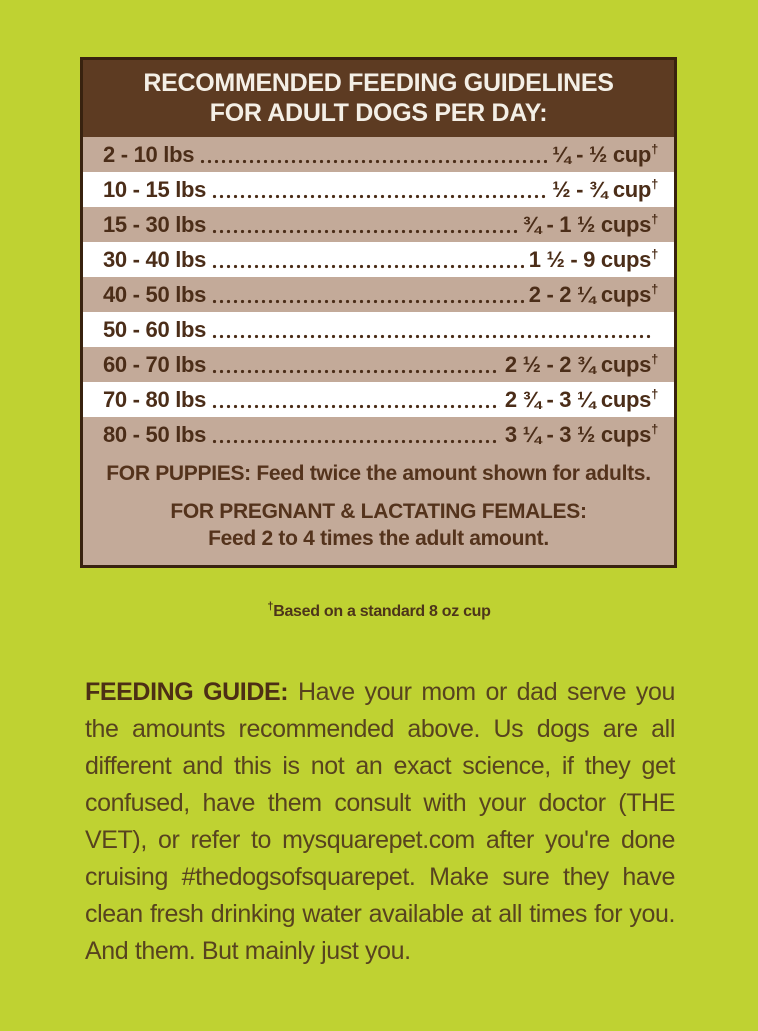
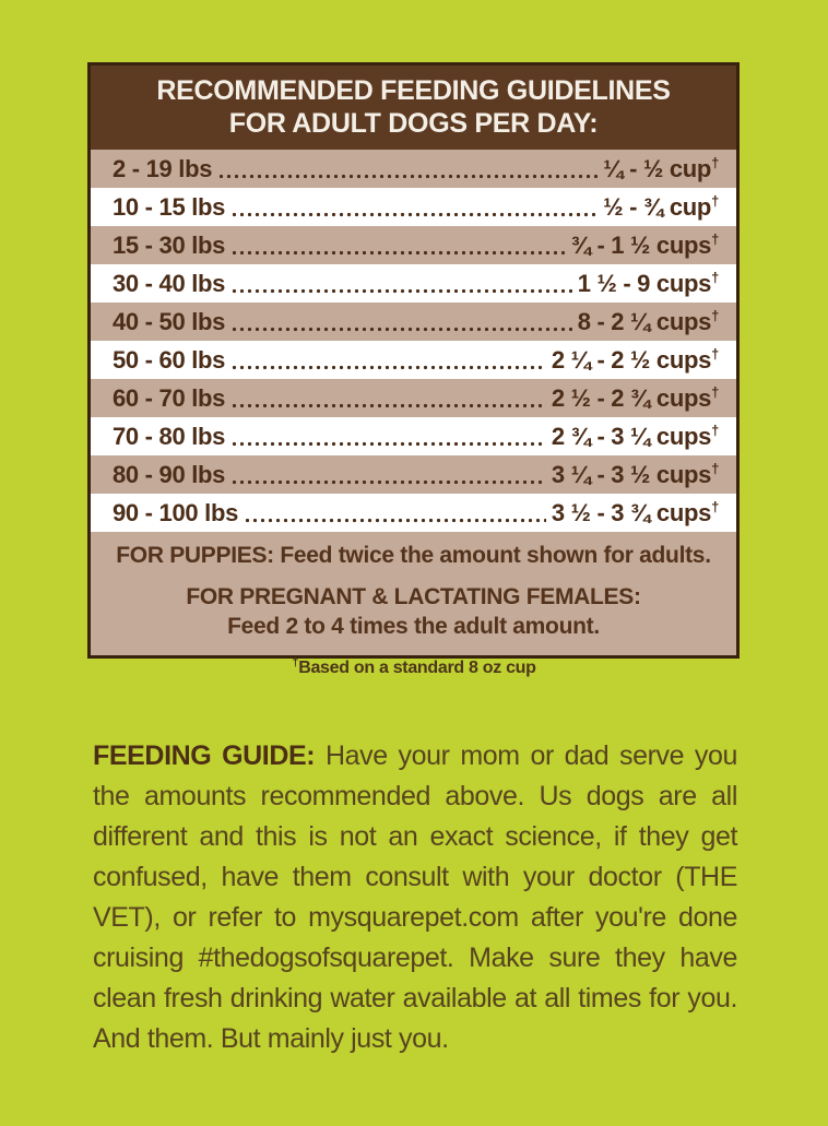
  RECOMMENDED FEEDING GUIDELINES
  FOR ADULT DOGS PER DAY:
- 2 - 10 lbs
+ 2 - 19 lbs
  ¼ - ½ cup†
  10 - 15 lbs
  ½ - ¾ cup†
  15 - 30 lbs
  ¾ - 1 ½ cups†
  30 - 40 lbs
  1 ½ - 9 cups†
  40 - 50 lbs
- 2 - 2 ¼ cups†
+ 8 - 2 ¼ cups†
  50 - 60 lbs
+ 2 ¼ - 2 ½ cups†
  60 - 70 lbs
  2 ½ - 2 ¾ cups†
  70 - 80 lbs
  2 ¾ - 3 ¼ cups†
- 80 - 50 lbs
+ 80 - 90 lbs
  3 ¼ - 3 ½ cups†
+ 90 - 100 lbs
+ 3 ½ - 3 ¾ cups†
  FOR PUPPIES: Feed twice the amount shown for adults.
  FOR PREGNANT & LACTATING FEMALES:
  Feed 2 to 4 times the adult amount.
  †Based on a standard 8 oz cup
  FEEDING GUIDE: Have your mom or dad serve you the amounts recommended above. Us dogs are all different and this is not an exact science, if they get confused, have them consult with your doctor (THE VET), or refer to mysquarepet.com after you're done cruising #thedogsofsquarepet. Make sure they have clean fresh drinking water available at all times for you. And them. But mainly just you.
